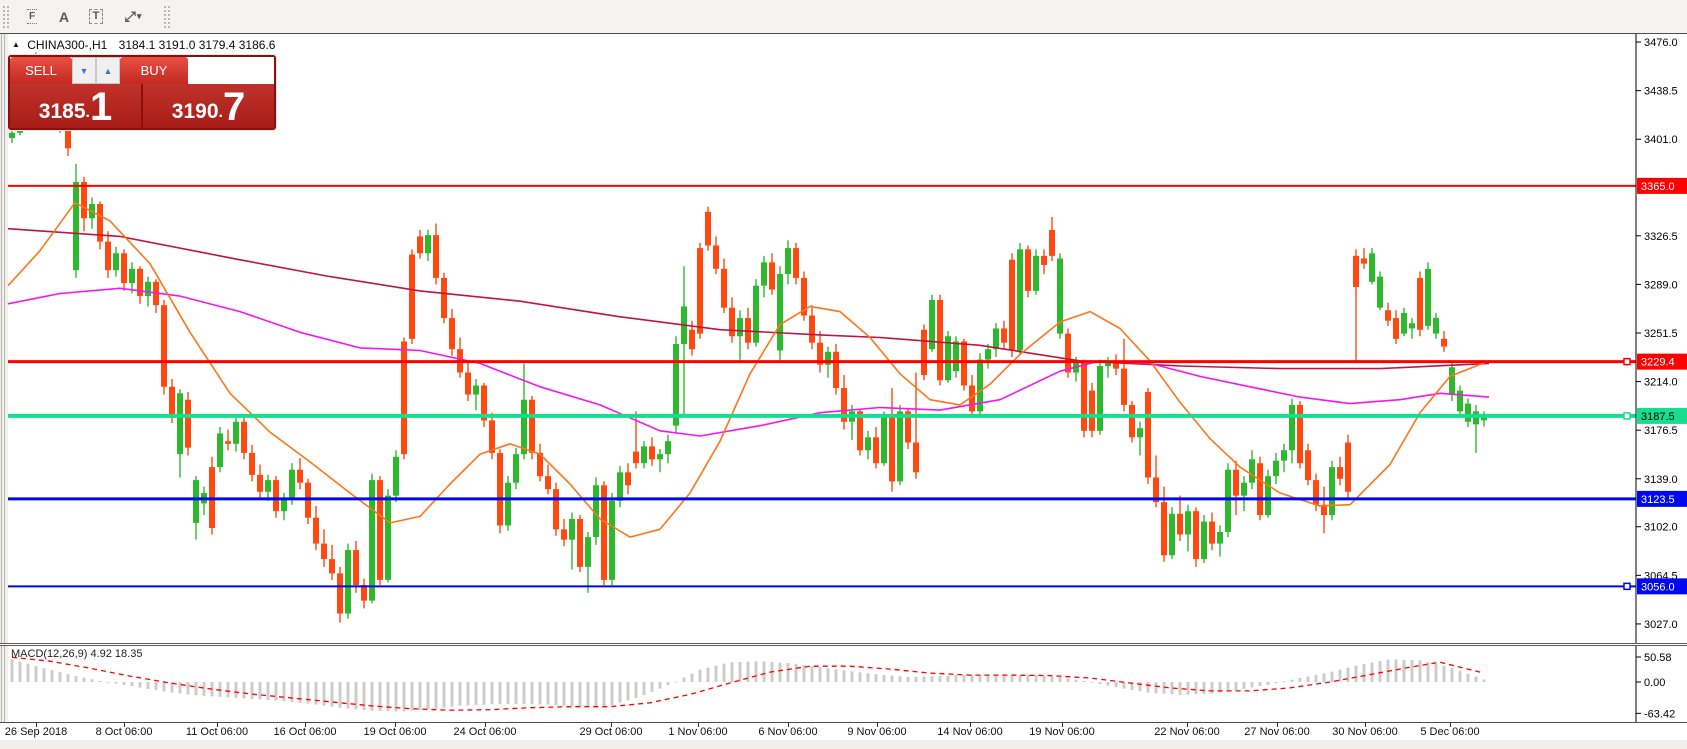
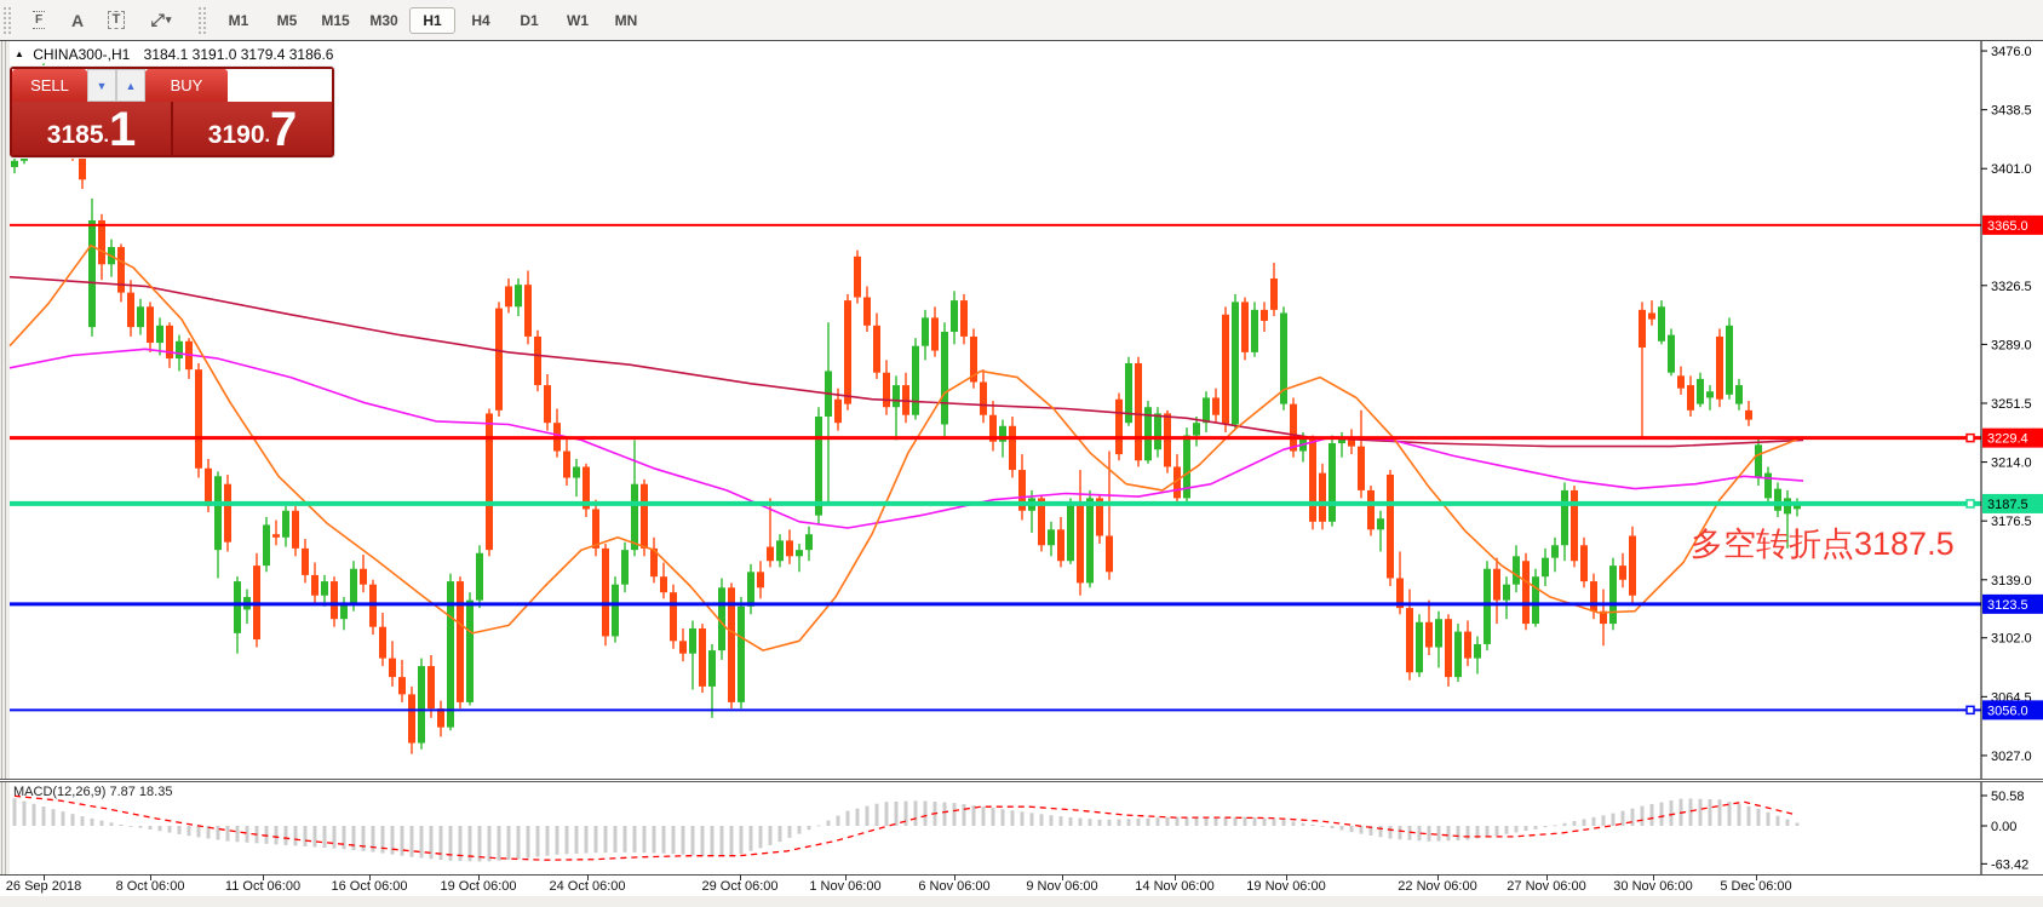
  F
  A
  T
  ⤢
  ▾
+ M1
+ M5
+ M15
+ M30
+ H1
+ H4
+ D1
+ W1
+ MN
  ▲ CHINA300-,H1 3184.1 3191.0 3179.4 3186.6
  SELL
  ▼
  ▲
  BUY
  3185
  .
  1
  3190
  .
  7
  3476.0
  3438.5
  3401.0
  3326.5
  3289.0
  3251.5
  3214.0
  3176.5
  3139.0
  3102.0
  3064.5
  3027.0
  3365.0
  3229.4
  3187.5
  3123.5
  3056.0
+ 多空转折点3187.5
  50.58
  0.00
  -63.42
- MACD(12,26,9) 4.92 18.35
+ MACD(12,26,9) 7.87 18.35
  26 Sep 2018
  8 Oct 06:00
  11 Oct 06:00
  16 Oct 06:00
  19 Oct 06:00
  24 Oct 06:00
  29 Oct 06:00
  1 Nov 06:00
  6 Nov 06:00
  9 Nov 06:00
  14 Nov 06:00
  19 Nov 06:00
  22 Nov 06:00
  27 Nov 06:00
  30 Nov 06:00
  5 Dec 06:00
